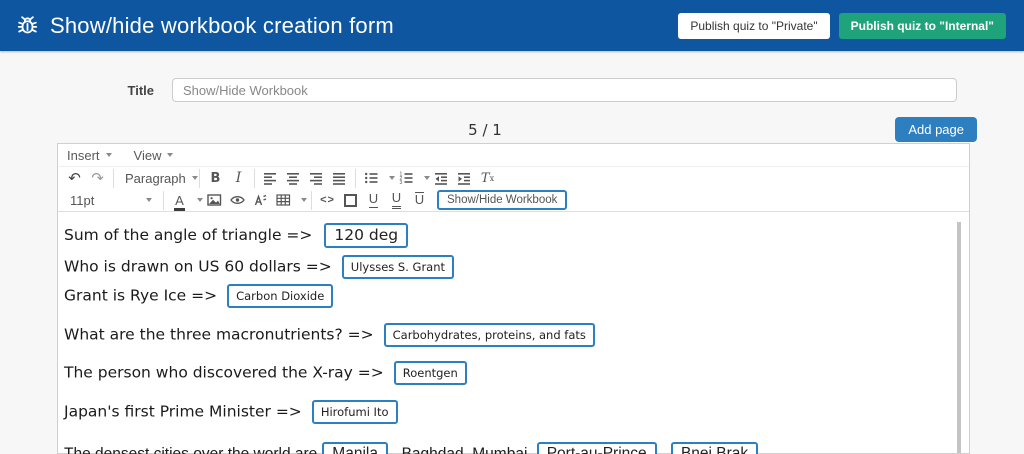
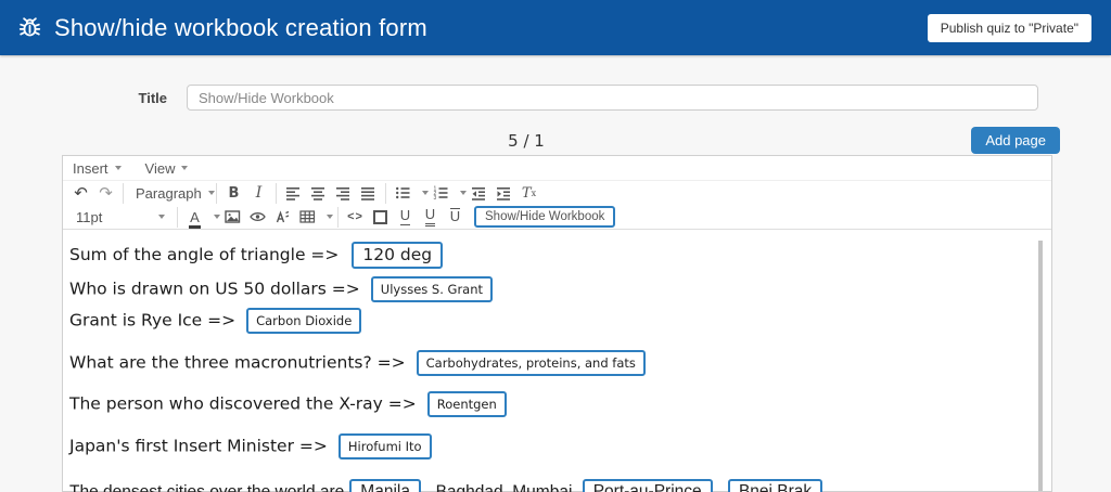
  Show/hide workbook creation form
  Publish quiz to "Private"
- Publish quiz to "Internal"
  Title
  Show/Hide Workbook
  5 / 1
  Add page
  Insert
  View
  ↶
  ↷
  Paragraph
  B
  I
  T
  x
  11pt
  A
  <>
  U
  U
  U
  Show/Hide Workbook
  Sum of the angle of triangle => 120 deg
- Who is drawn on US 60 dollars => Ulysses S. Grant
+ Who is drawn on US 50 dollars => Ulysses S. Grant
  Grant is Rye Ice => Carbon Dioxide
  What are the three macronutrients? => Carbohydrates, proteins, and fats
  The person who discovered the X-ray => Roentgen
- Japan's first Prime Minister => Hirofumi Ito
+ Japan's first Insert Minister => Hirofumi Ito
